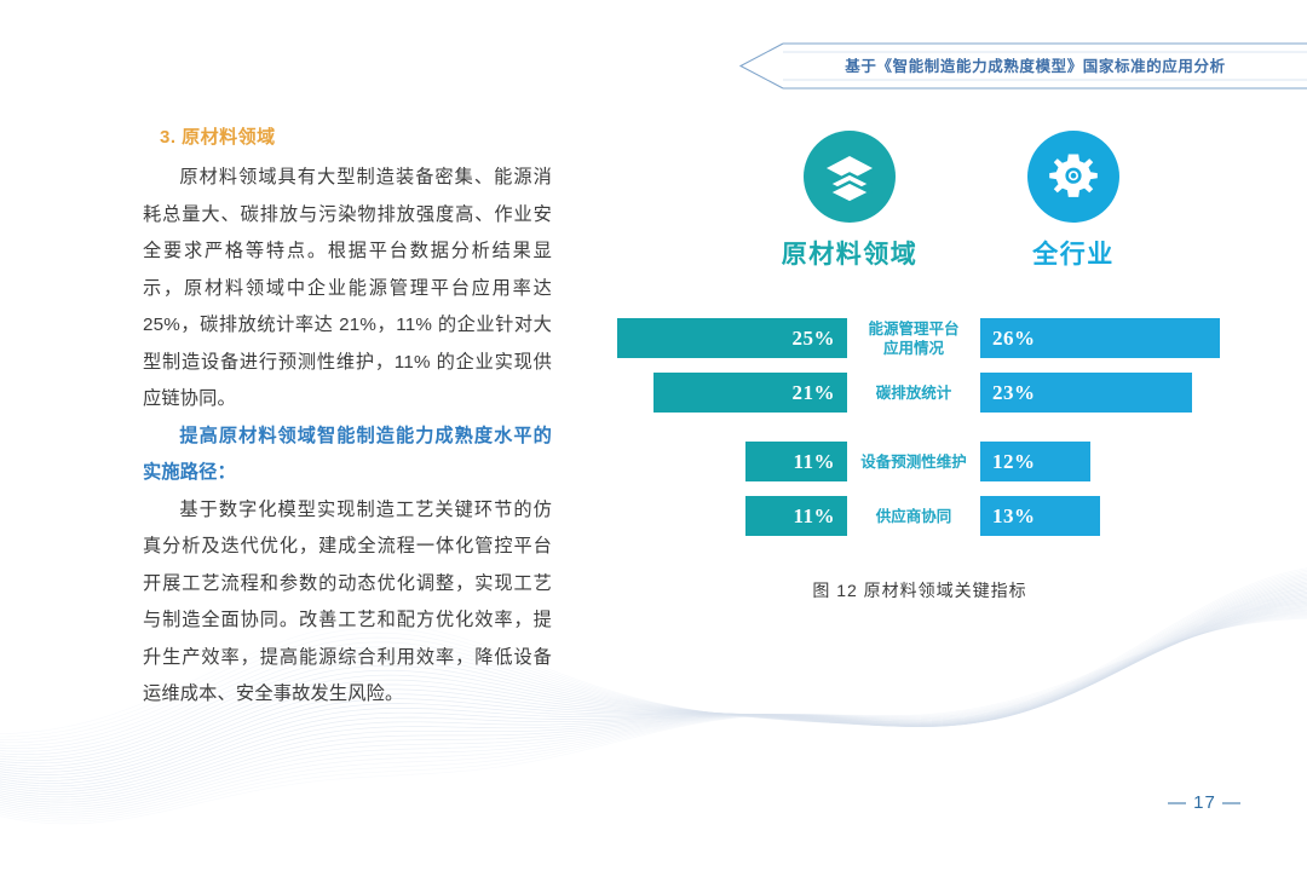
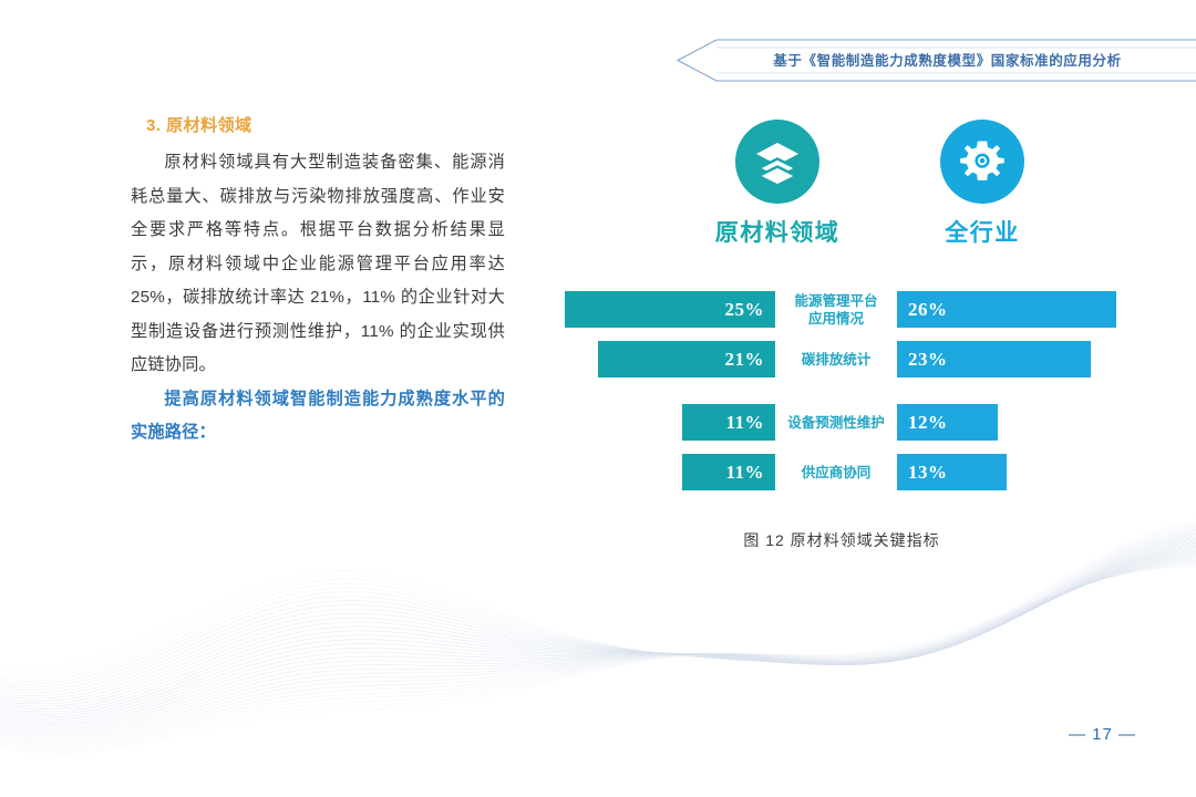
  基于《智能制造能力成熟度模型》国家标准的应用分析
  3. 原材料领域
  原材料领域具有大型制造装备密集、能源消耗总量大、碳排放与污染物排放强度高、作业安全要求严格等特点。根据平台数据分析结果显示，原材料领域中企业能源管理平台应用率达 25%，碳排放统计率达 21%，11% 的企业针对大型制造设备进行预测性维护，11% 的企业实现供应链协同。
  提高原材料领域智能制造能力成熟度水平的实施路径：
- 基于数字化模型实现制造工艺关键环节的仿真分析及迭代优化，建成全流程一体化管控平台开展工艺流程和参数的动态优化调整，实现工艺与制造全面协同。改善工艺和配方优化效率，提升生产效率，提高能源综合利用效率，降低设备运维成本、安全事故发生风险。
  原材料领域
  全行业
  25%
  能源管理平台
  应用情况
  26%
  21%
  碳排放统计
  23%
  11%
  设备预测性维护
  12%
  11%
  供应商协同
  13%
  图 12 原材料领域关键指标
  — 17 —
